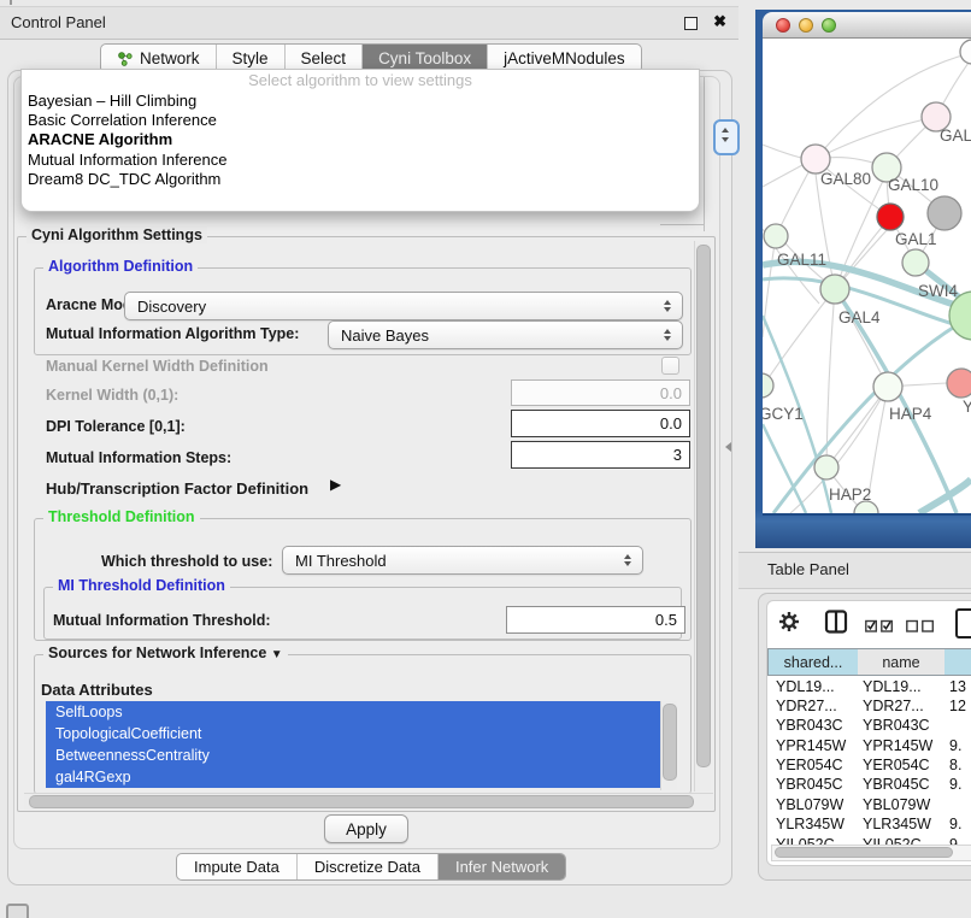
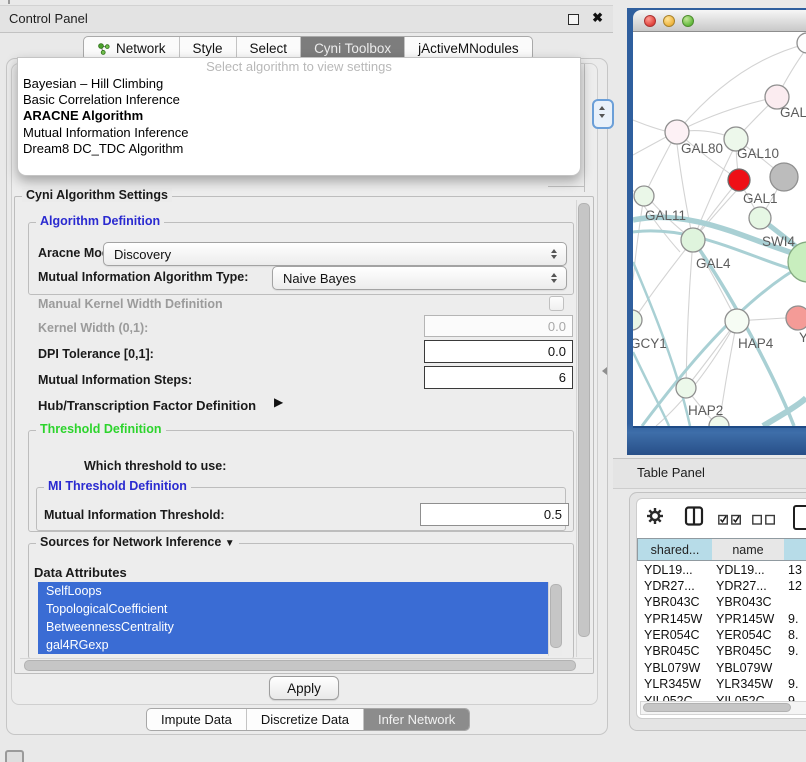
  Control Panel
  ✖
  Network
  Style
  Select
  Cyni Toolbox
  jActiveMNodules
  Cyni Algorithm Settings
  Algorithm Definition
  Aracne Mo
  Discovery
  Mutual Information Algorithm Type:
  Naive Bayes
  Manual Kernel Width Definition
  Kernel Width (0,1):
  0.0
  DPI Tolerance [0,1]:
  0.0
  Mutual Information Steps:
- 3
+ 6
  Hub/Transcription Factor Definition
  ▶
  Threshold Definition
  Which threshold to use:
- MI Threshold
  MI Threshold Definition
  Mutual Information Threshold:
  0.5
  Sources for Network Inference ▼
  Data Attributes
  SelfLoops
  TopologicalCoefficient
  BetweennessCentrality
  gal4RGexp
  Apply
  Impute Data
  Discretize Data
  Infer Network
  Select algorithm to view settings
  Bayesian – Hill Climbing
  Basic Correlation Inference
  ARACNE Algorithm
  Mutual Information Inference
  Dream8 DC_TDC Algorithm
  GAL
  GAL80
  GAL10
  GAL1
  GAL11
  SWI4
  GAL4
  GCY1
  HAP4
  Y
  HAP2
  Table Panel
  shared...
  name
  YDL19...
  YDL19...
  13
  YDR27...
  YDR27...
  12
  YBR043C
  YBR043C
  YPR145W
  YPR145W
  9.
  YER054C
  YER054C
  8.
  YBR045C
  YBR045C
  9.
  YBL079W
  YBL079W
  YLR345W
  YLR345W
  9.
